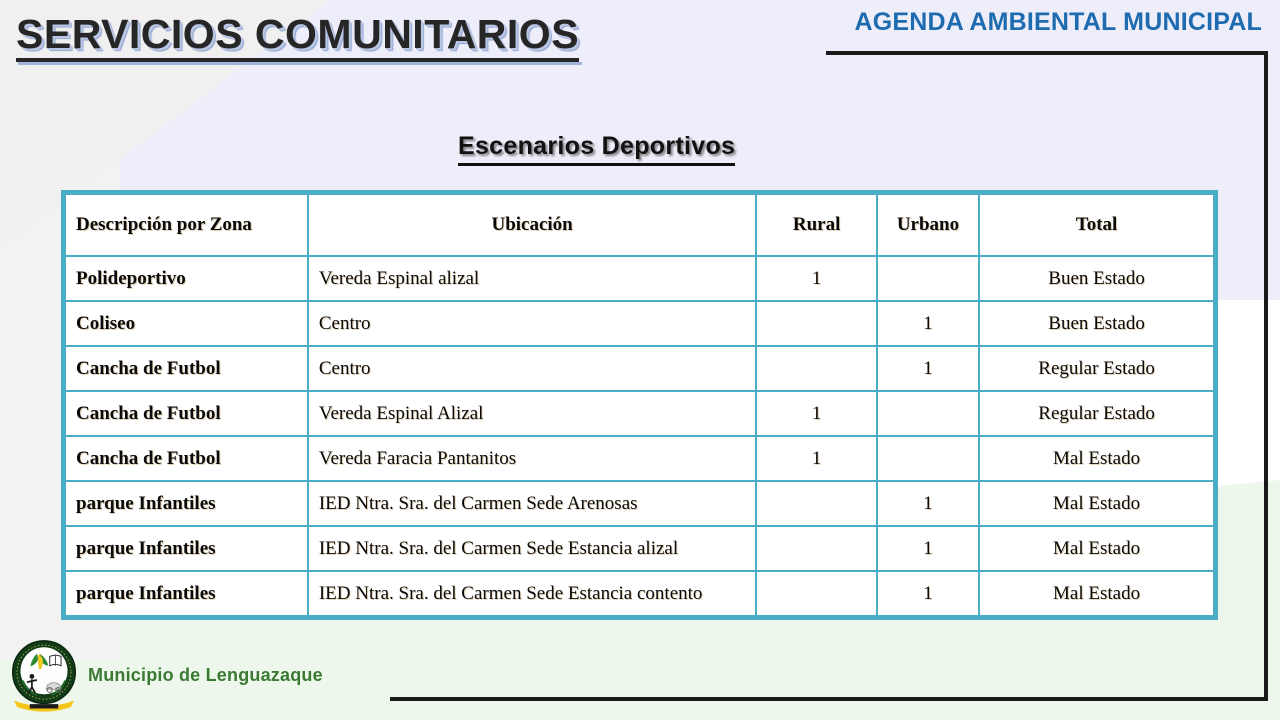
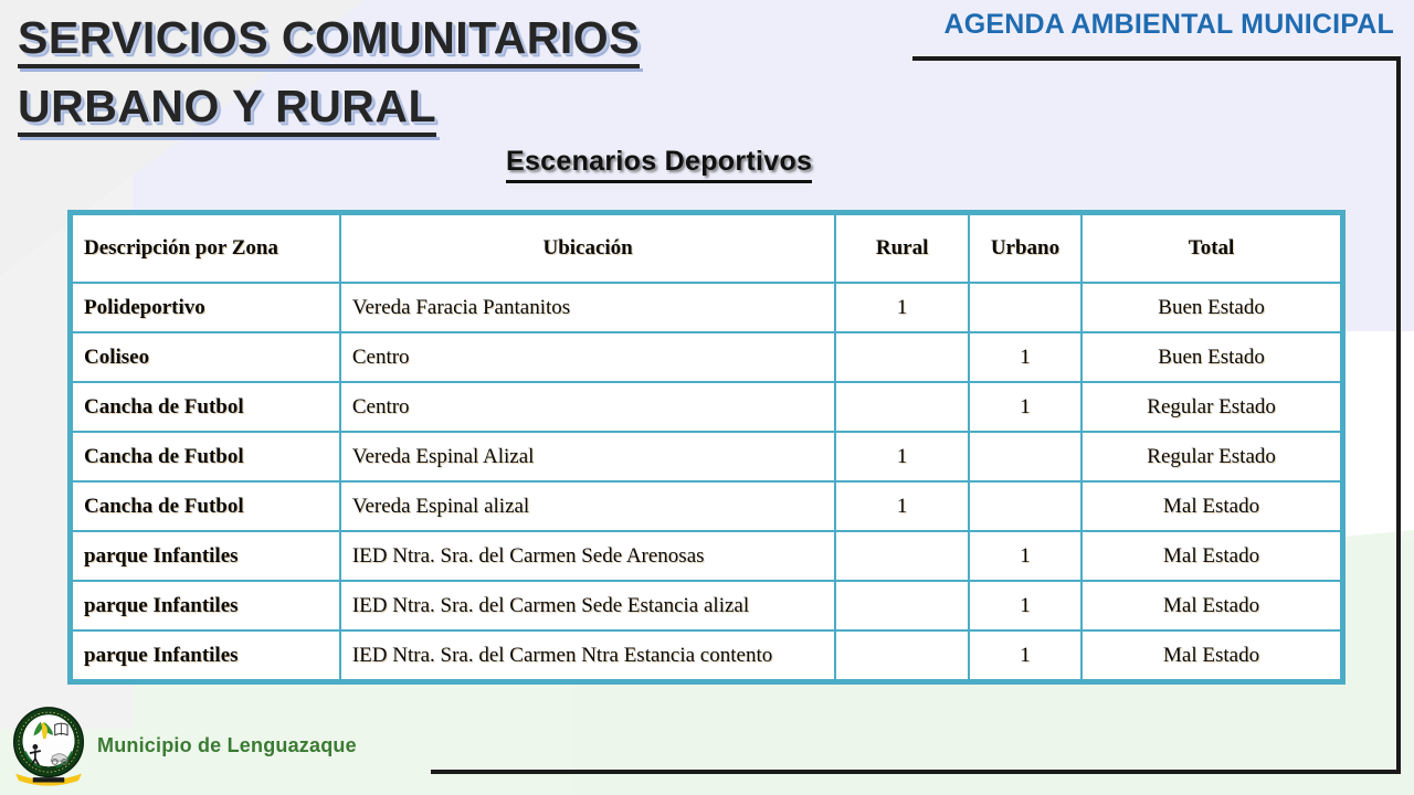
  AGENDA AMBIENTAL MUNICIPAL
  SERVICIOS COMUNITARIOS
+ URBANO Y RURAL
  Escenarios Deportivos
  Descripción por Zona	Ubicación	Rural	Urbano	Total
- Polideportivo	Vereda Espinal alizal	1		Buen Estado
+ Polideportivo	Vereda Faracia Pantanitos	1		Buen Estado
  Coliseo	Centro		1	Buen Estado
  Cancha de Futbol	Centro		1	Regular Estado
  Cancha de Futbol	Vereda Espinal Alizal	1		Regular Estado
- Cancha de Futbol	Vereda Faracia Pantanitos	1		Mal Estado
+ Cancha de Futbol	Vereda Espinal alizal	1		Mal Estado
  parque Infantiles	IED Ntra. Sra. del Carmen Sede Arenosas		1	Mal Estado
  parque Infantiles	IED Ntra. Sra. del Carmen Sede Estancia alizal		1	Mal Estado
- parque Infantiles	IED Ntra. Sra. del Carmen Sede Estancia contento		1	Mal Estado
+ parque Infantiles	IED Ntra. Sra. del Carmen Ntra Estancia contento		1	Mal Estado
  Municipio de Lenguazaque
